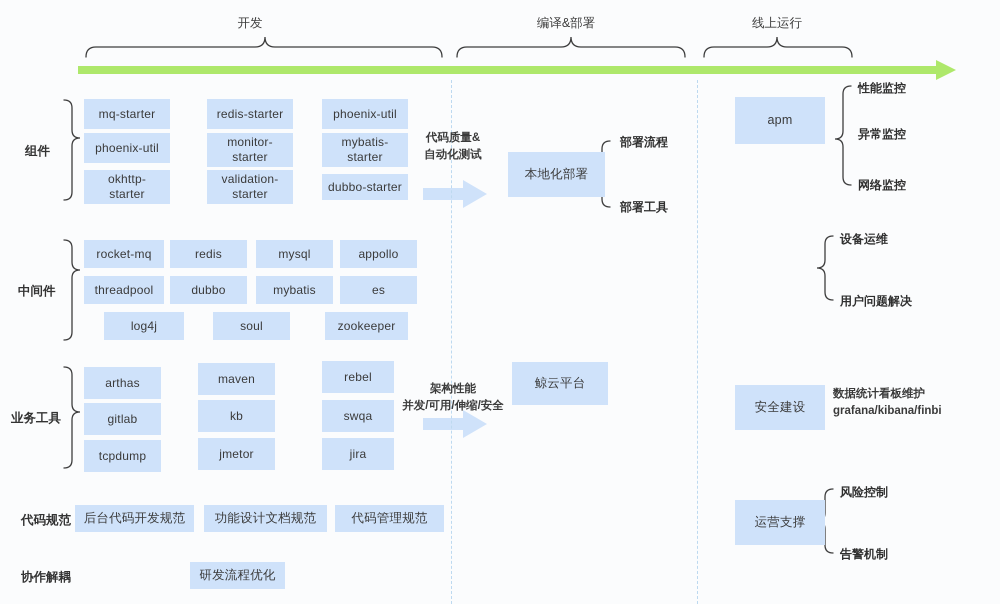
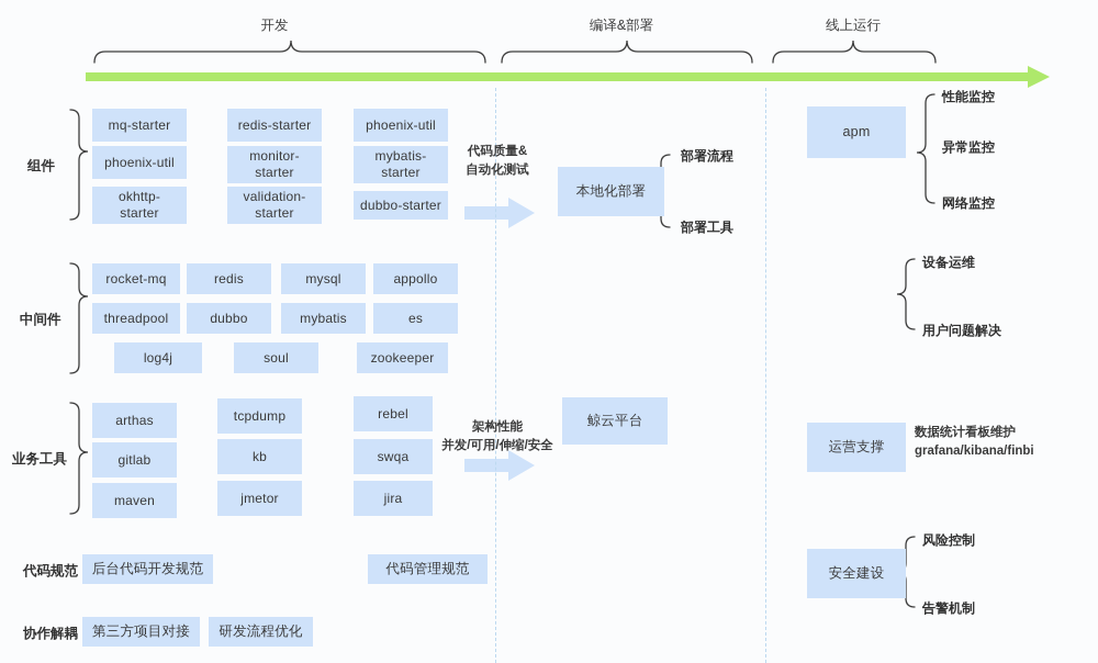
  开发
  编译&部署
  线上运行
  组件
  中间件
  业务工具
  代码规范
  协作解耦
  mq-starter
  redis-starter
  phoenix-util
  phoenix-util
  monitor-
  starter
  mybatis-
  starter
  okhttp-
  starter
  validation-
  starter
  dubbo-starter
  rocket-mq
  redis
  mysql
  appollo
  threadpool
  dubbo
  mybatis
  es
  log4j
  soul
  zookeeper
  arthas
- maven
+ tcpdump
  rebel
  gitlab
  kb
  swqa
- tcpdump
+ maven
  jmetor
  jira
  后台代码开发规范
- 功能设计文档规范
  代码管理规范
+ 第三方项目对接
  研发流程优化
  代码质量&
  自动化测试
  架构性能
  并发/可用/伸缩/安全
  本地化部署
  部署流程
  部署工具
  鲸云平台
  apm
  性能监控
  异常监控
  网络监控
  设备运维
  用户问题解决
- 安全建设
+ 运营支撑
  数据统计看板维护
  grafana/kibana/finbi
- 运营支撑
+ 安全建设
  风险控制
  告警机制
